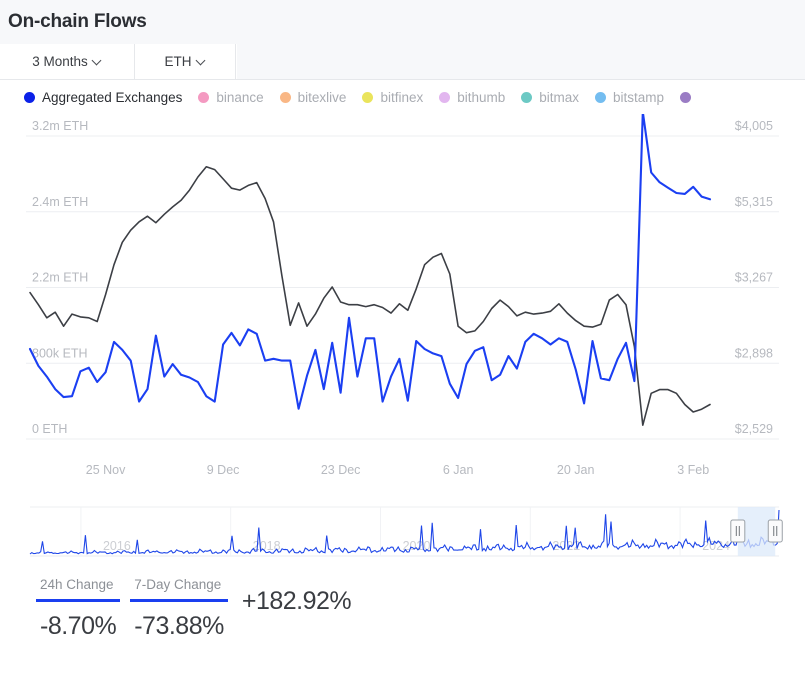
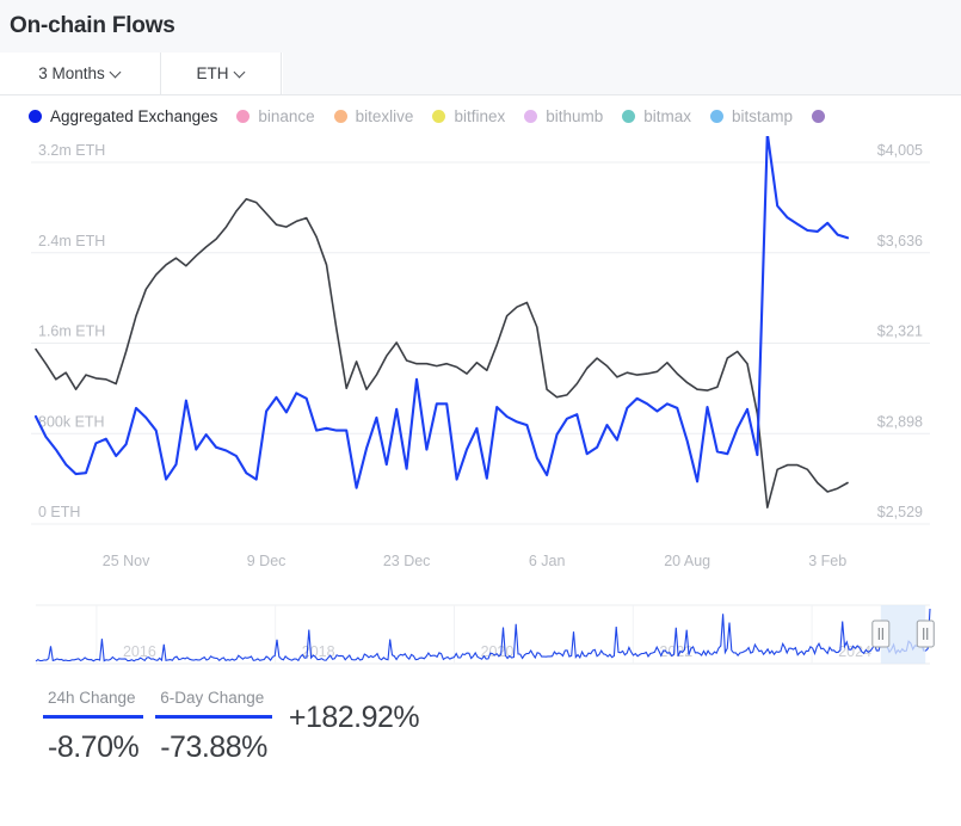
  On-chain Flows
  3 Months
  ETH
  Aggregated Exchanges
  binance
  bitexlive
  bitfinex
  bithumb
  bitmax
  bitstamp
  0 ETH
  $2,529
  800k ETH
  $2,898
- 2.2m ETH
+ 1.6m ETH
- $3,267
+ $2,321
  2.4m ETH
- $5,315
+ $3,636
  3.2m ETH
  $4,005
  25 Nov
  9 Dec
  23 Dec
  6 Jan
- 20 Jan
+ 20 Aug
  3 Feb
  2016
  2018
  200
  202
  24h Change
  -8.70%
- 7-Day Change
+ 6-Day Change
  -73.88%
  +182.92%
